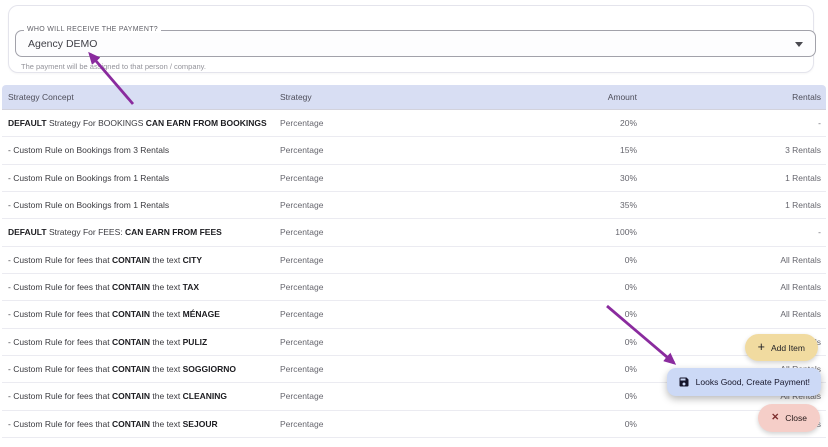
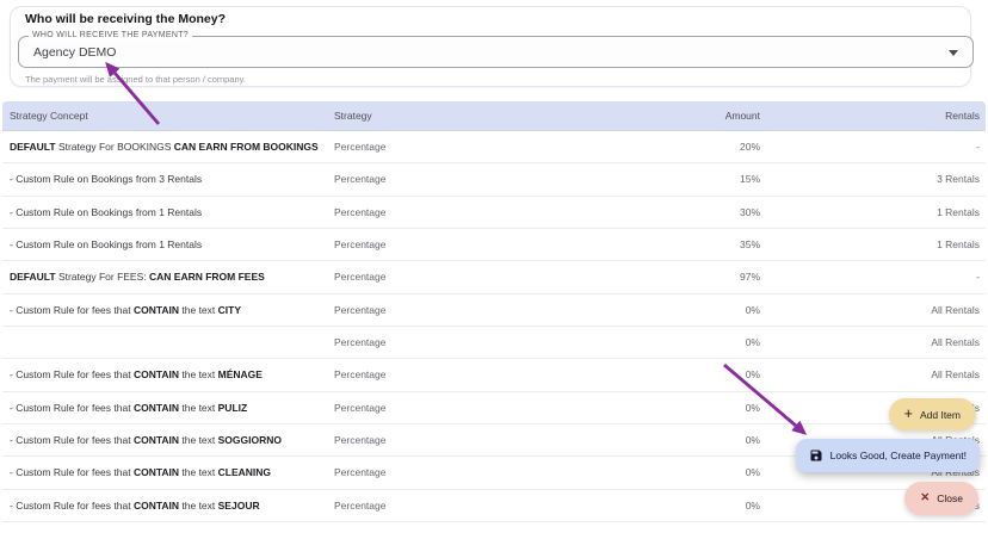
+ Who will be receiving the Money?
  Agency DEMO
  The payment will be asgned to that person / company.
  Strategy Concept
  Strategy
  Amount
  Rentals
  DEFAULT Strategy For BOOKINGS CAN EARN FROM BOOKINGS
  Percentage
  20%
  -
  - Custom Rule on Bookings from 3 Rentals
  Percentage
  15%
  3 Rentals
  - Custom Rule on Bookings from 1 Rentals
  Percentage
  30%
  1 Rentals
  - Custom Rule on Bookings from 1 Rentals
  Percentage
  35%
  1 Rentals
  DEFAULT Strategy For FEES: CAN EARN FROM FEES
  Percentage
- 100%
+ 97%
  -
  - Custom Rule for fees that CONTAIN the text CITY
  Percentage
  0%
  All Rentals
- - Custom Rule for fees that CONTAIN the text TAX
  Percentage
  0%
  All Rentals
  - Custom Rule for fees that CONTAIN the text MÉNAGE
  Percentage
  0%
  All Rentals
  - Custom Rule for fees that CONTAIN the text PULIZ
  Percentage
  0%
  - Custom Rule for fees that CONTAIN the text SOGGIORNO
  Percentage
  0%
  - Custom Rule for fees that CONTAIN the text CLEANING
  Percentage
  0%
  All Rentals
  - Custom Rule for fees that CONTAIN the text SEJOUR
  Percentage
  0%
  +
  Add Item
  Looks Good, Create Payment!
  ✕
  Close
